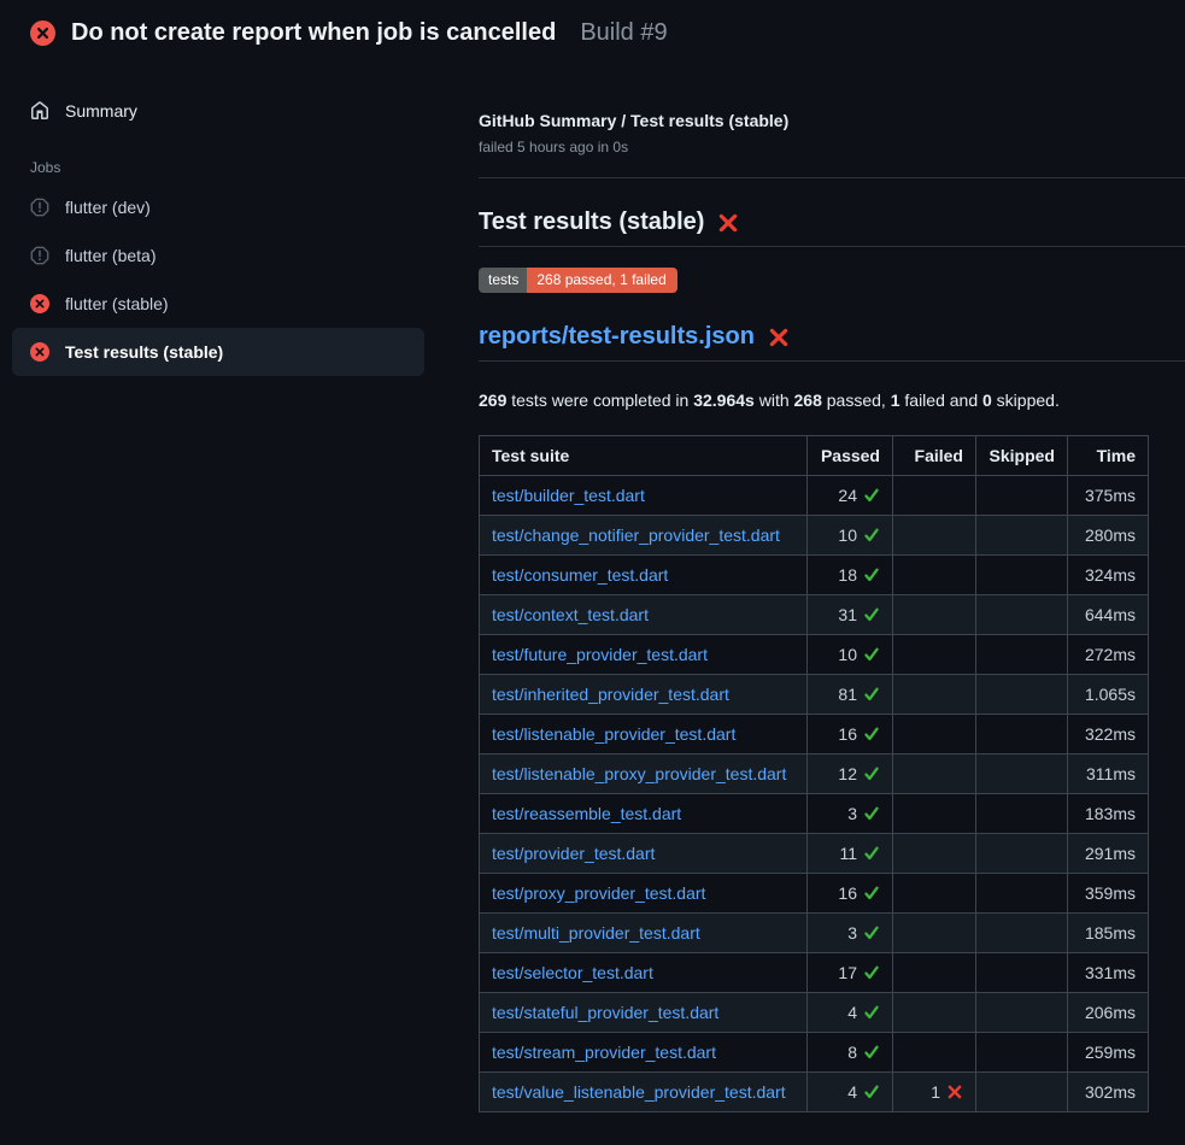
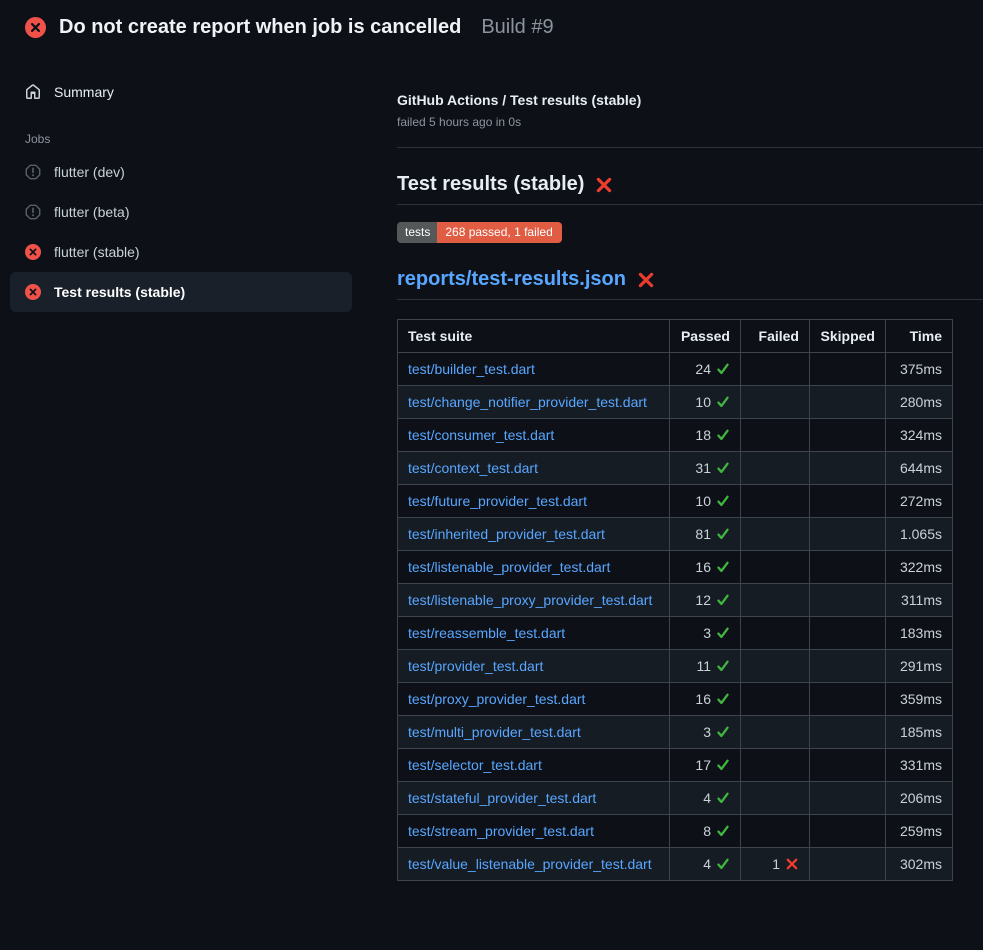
  Do not create report when job is cancelled
  Build #9
  Summary
  Jobs
  flutter (dev)
  flutter (beta)
  flutter (stable)
  Test results (stable)
- GitHub Summary / Test results (stable)
+ GitHub Actions / Test results (stable)
  failed 5 hours ago in 0s
  Test results (stable)
  tests
  268 passed, 1 failed
  reports/test-results.json
- 269 tests were completed in 32.964s with 268 passed, 1 failed and 0 skipped.
  Test suite	Passed	Failed	Skipped	Time
  test/builder_test.dart	24			375ms
  test/change_notifier_provider_test.dart	10			280ms
  test/consumer_test.dart	18			324ms
  test/context_test.dart	31			644ms
  test/future_provider_test.dart	10			272ms
  test/inherited_provider_test.dart	81			1.065s
  test/listenable_provider_test.dart	16			322ms
  test/listenable_proxy_provider_test.dart	12			311ms
  test/reassemble_test.dart	3			183ms
  test/provider_test.dart	11			291ms
  test/proxy_provider_test.dart	16			359ms
  test/multi_provider_test.dart	3			185ms
  test/selector_test.dart	17			331ms
  test/stateful_provider_test.dart	4			206ms
  test/stream_provider_test.dart	8			259ms
  test/value_listenable_provider_test.dart	4	1		302ms
